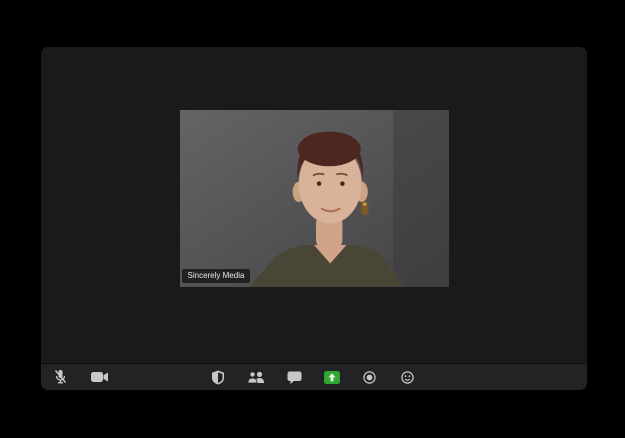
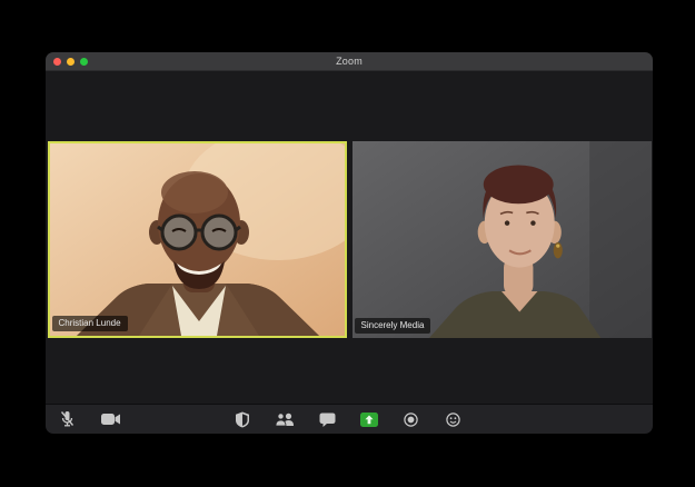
+ Zoom
+ Christian Lunde
  Sincerely Media
